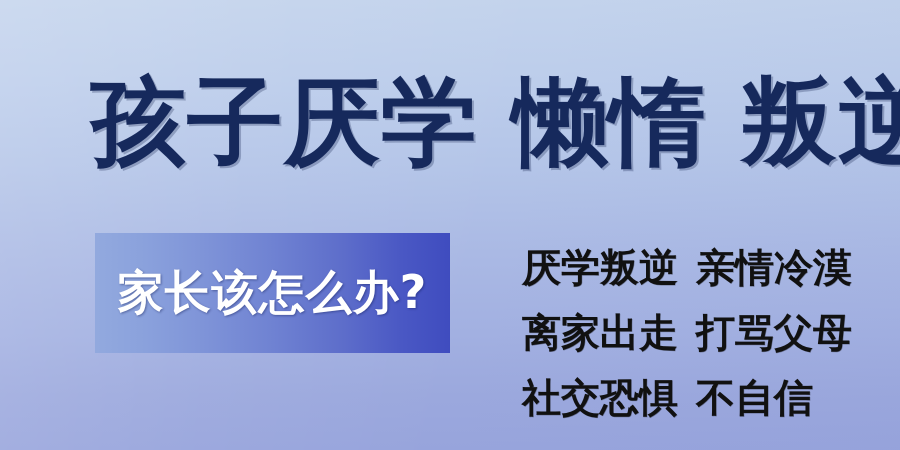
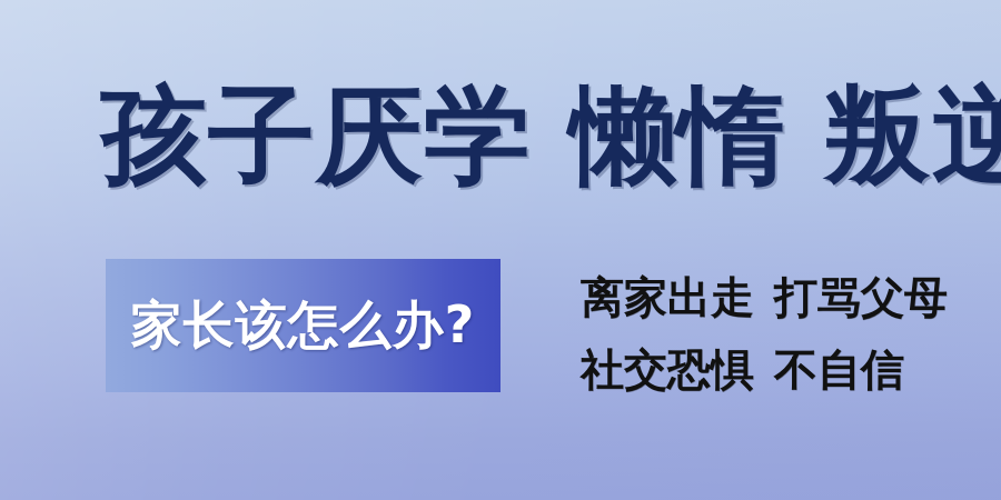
  孩子厌学 懒惰 叛逆
  家长该怎么办?
- 厌学叛逆 亲情冷漠
  离家出走 打骂父母
  社交恐惧 不自信
